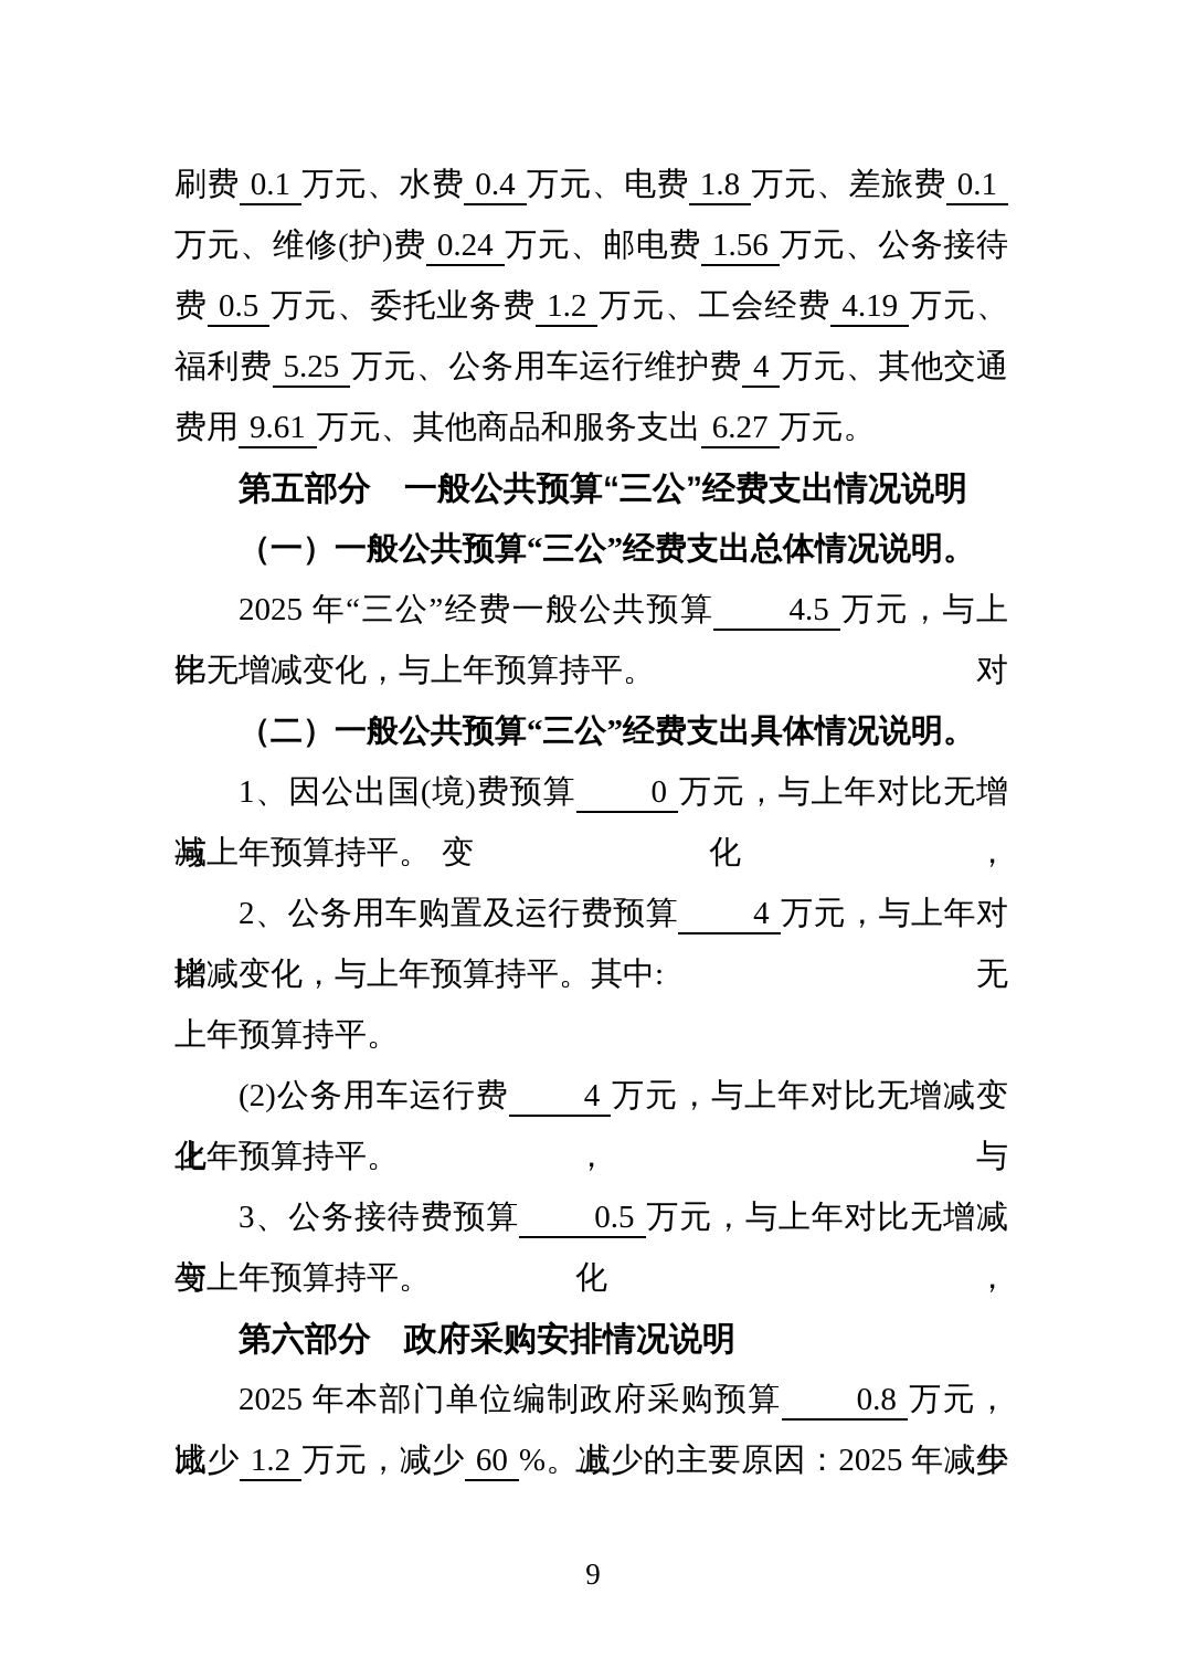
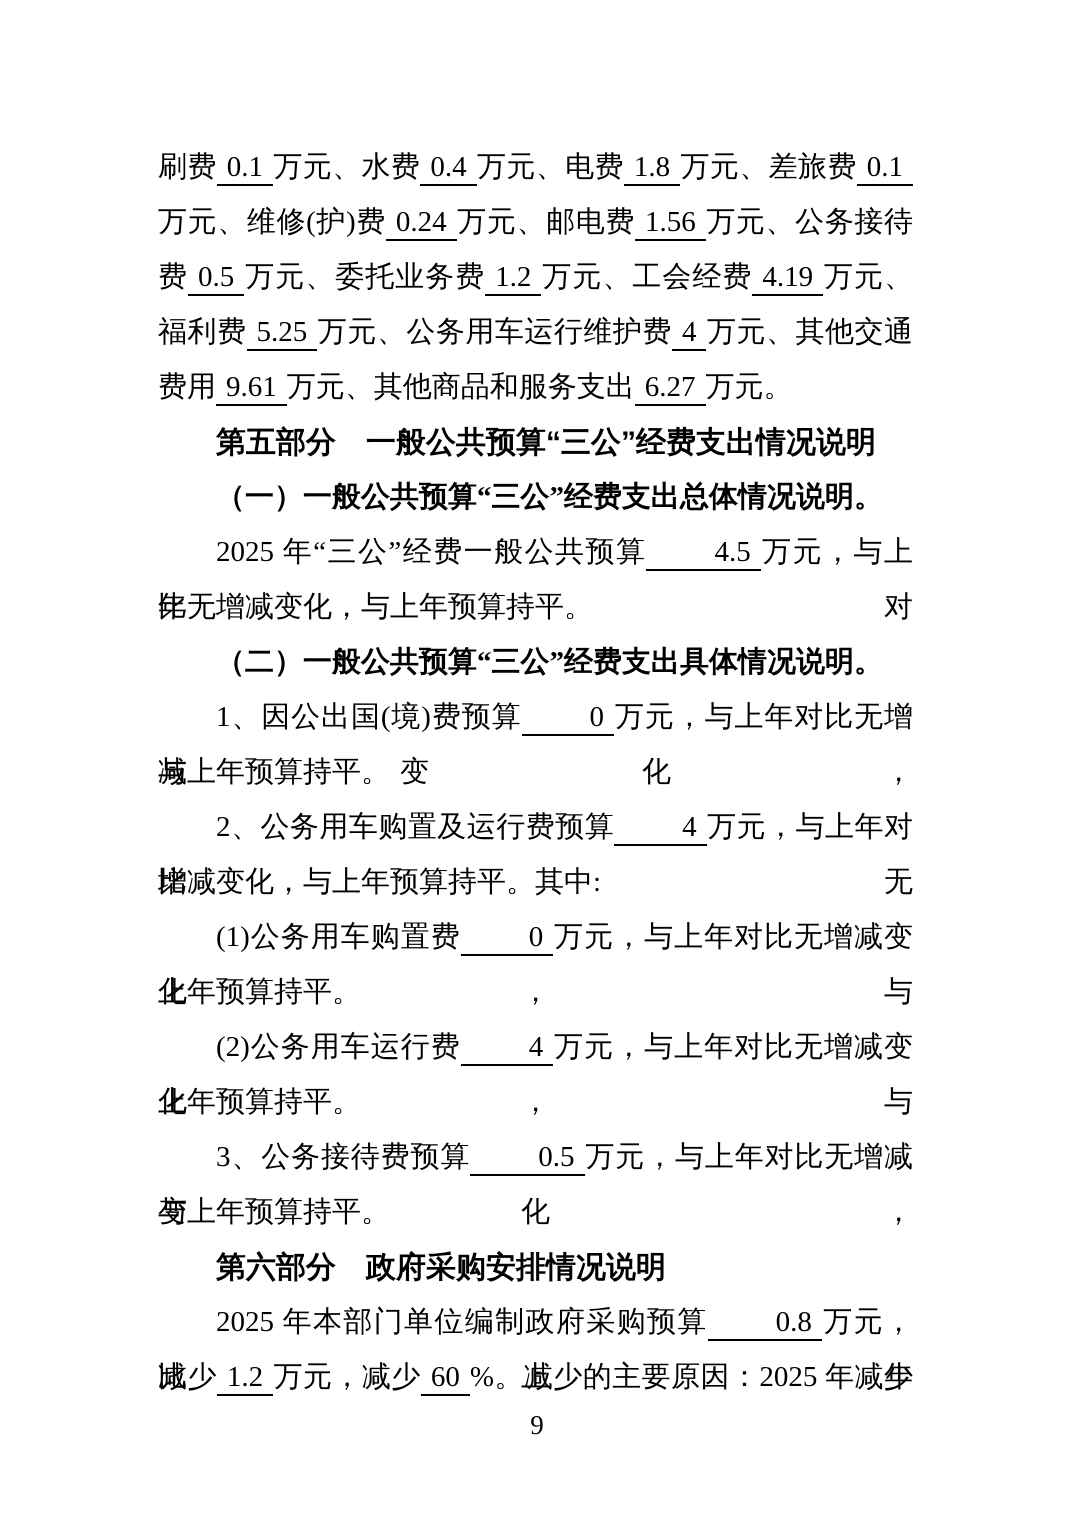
  刷费 0.1 万元、水费 0.4 万元、电费 1.8 万元、差旅费 0.1
  万元、维修(护)费 0.24 万元、邮电费 1.56 万元、公务接待
  费 0.5 万元、委托业务费 1.2 万元、工会经费 4.19 万元、
  福利费 5.25 万元、公务用车运行维护费 4 万元、其他交通
  费用 9.61 万元、其他商品和服务支出 6.27 万元。
  第五部分 一般公共预算“三公”经费支出情况说明
  （一）一般公共预算“三公”经费支出总体情况说明。
  2025 年“三公”经费一般公共预算 4.5 万元，与上年对
  比无增减变化，与上年预算持平。
  （二）一般公共预算“三公”经费支出具体情况说明。
  1、因公出国(境)费预算 0 万元，与上年对比无增减变化，
  与上年预算持平。
  2、公务用车购置及运行费预算 4 万元，与上年对比无
  增减变化，与上年预算持平。其中:
+ (1)公务用车购置费 0 万元，与上年对比无增减变化，与
  上年预算持平。
  (2)公务用车运行费 4 万元，与上年对比无增减变化，与
  上年预算持平。
  3、公务接待费预算 0.5 万元，与上年对比无增减变化，
  与上年预算持平。
  第六部分 政府采购安排情况说明
  2025 年本部门单位编制政府采购预算 0.8 万元，比上年
  减少 1.2 万元，减少 60 %。减少的主要原因：2025 年减少
  9
